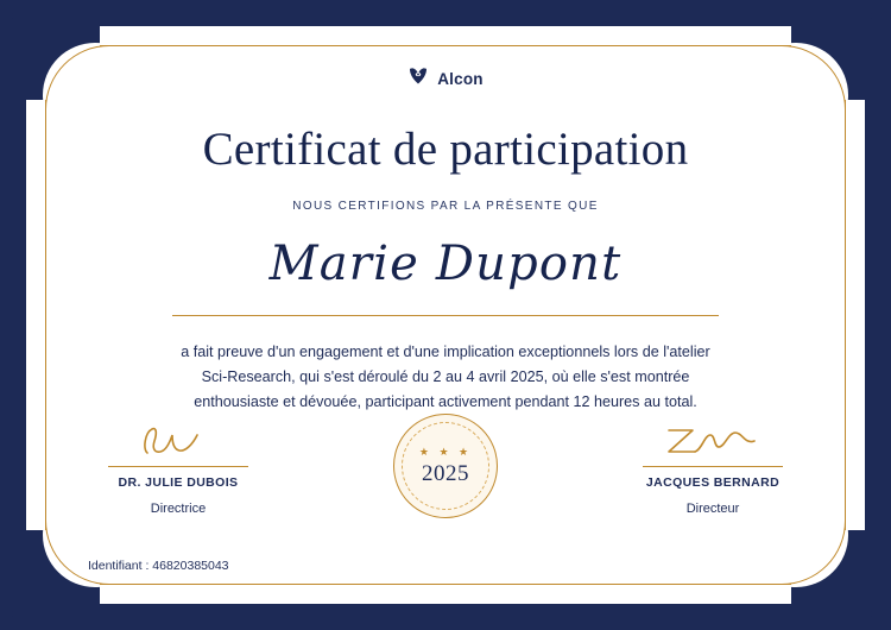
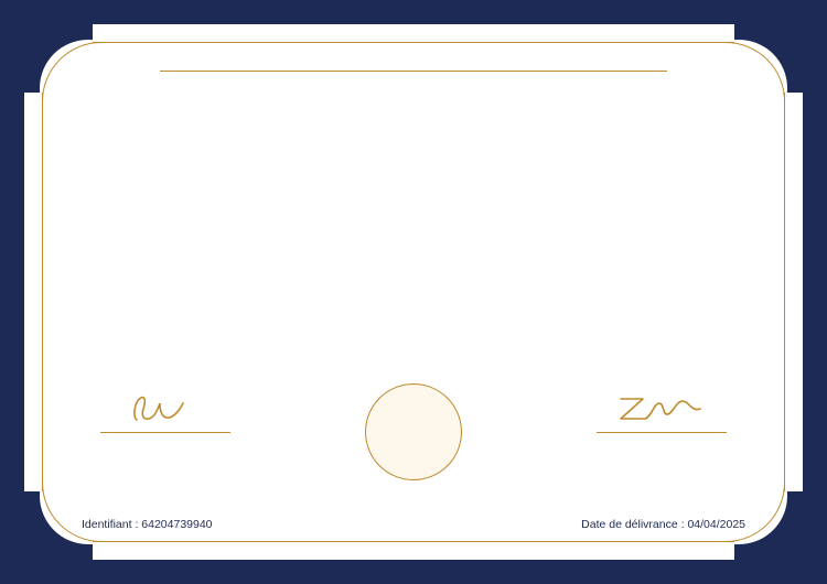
- Alcon
- Certificat de participation
- NOUS CERTIFIONS PAR LA PRÉSENTE QUE
- Marie Dupont
- a fait preuve d'un engagement et d'une implication exceptionnels lors de l'atelier Sci-Research, qui s'est déroulé du 2 au 4 avril 2025, où elle s'est montrée enthousiaste et dévouée, participant activement pendant 12 heures au total.
- DR. JULIE DUBOIS
- Directrice
- ★ ★ ★
- 2025
- JACQUES BERNARD
- Directeur
- Identifiant : 46820385043
+ Identifiant : 64204739940
+ Date de délivrance : 04/04/2025
